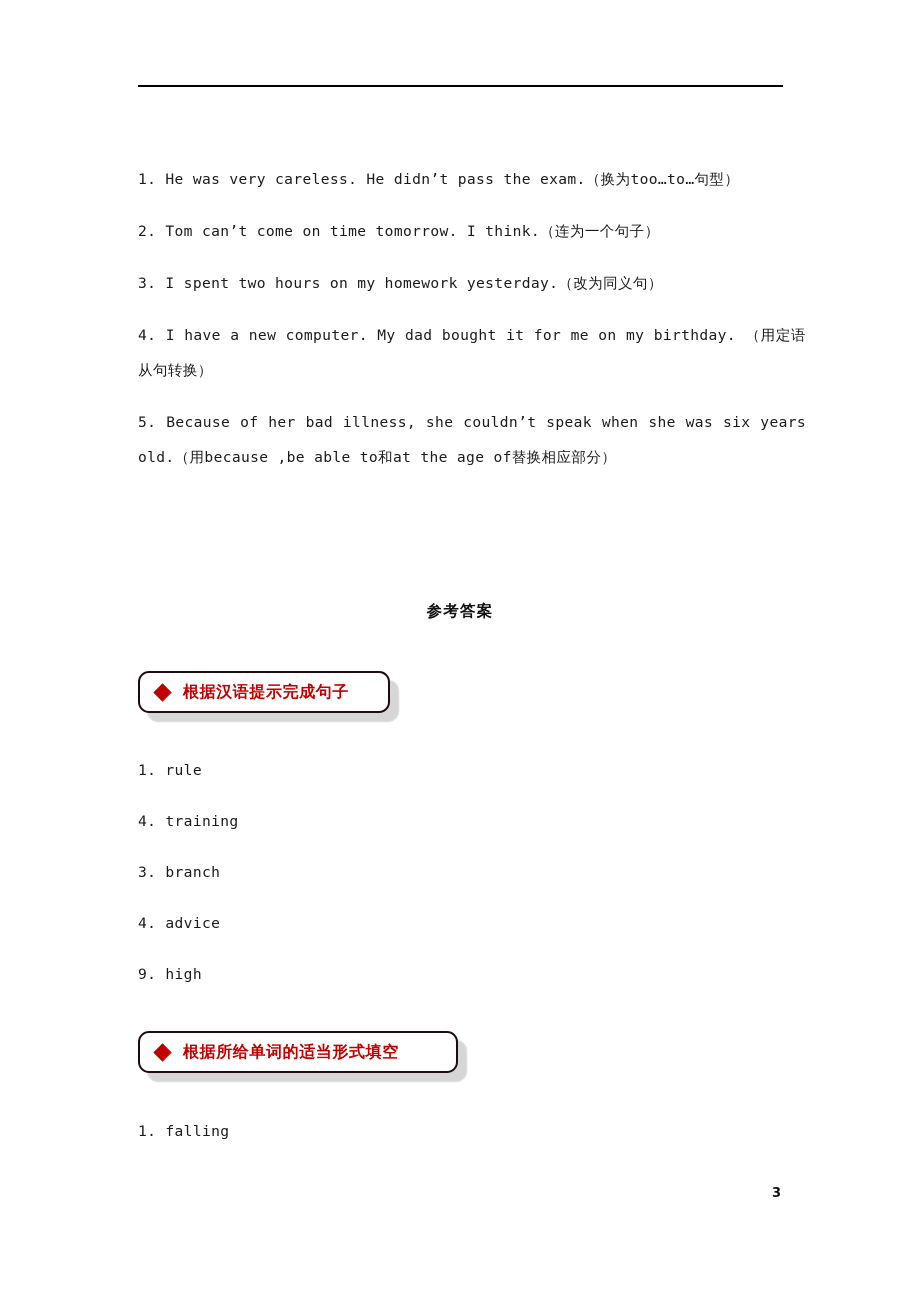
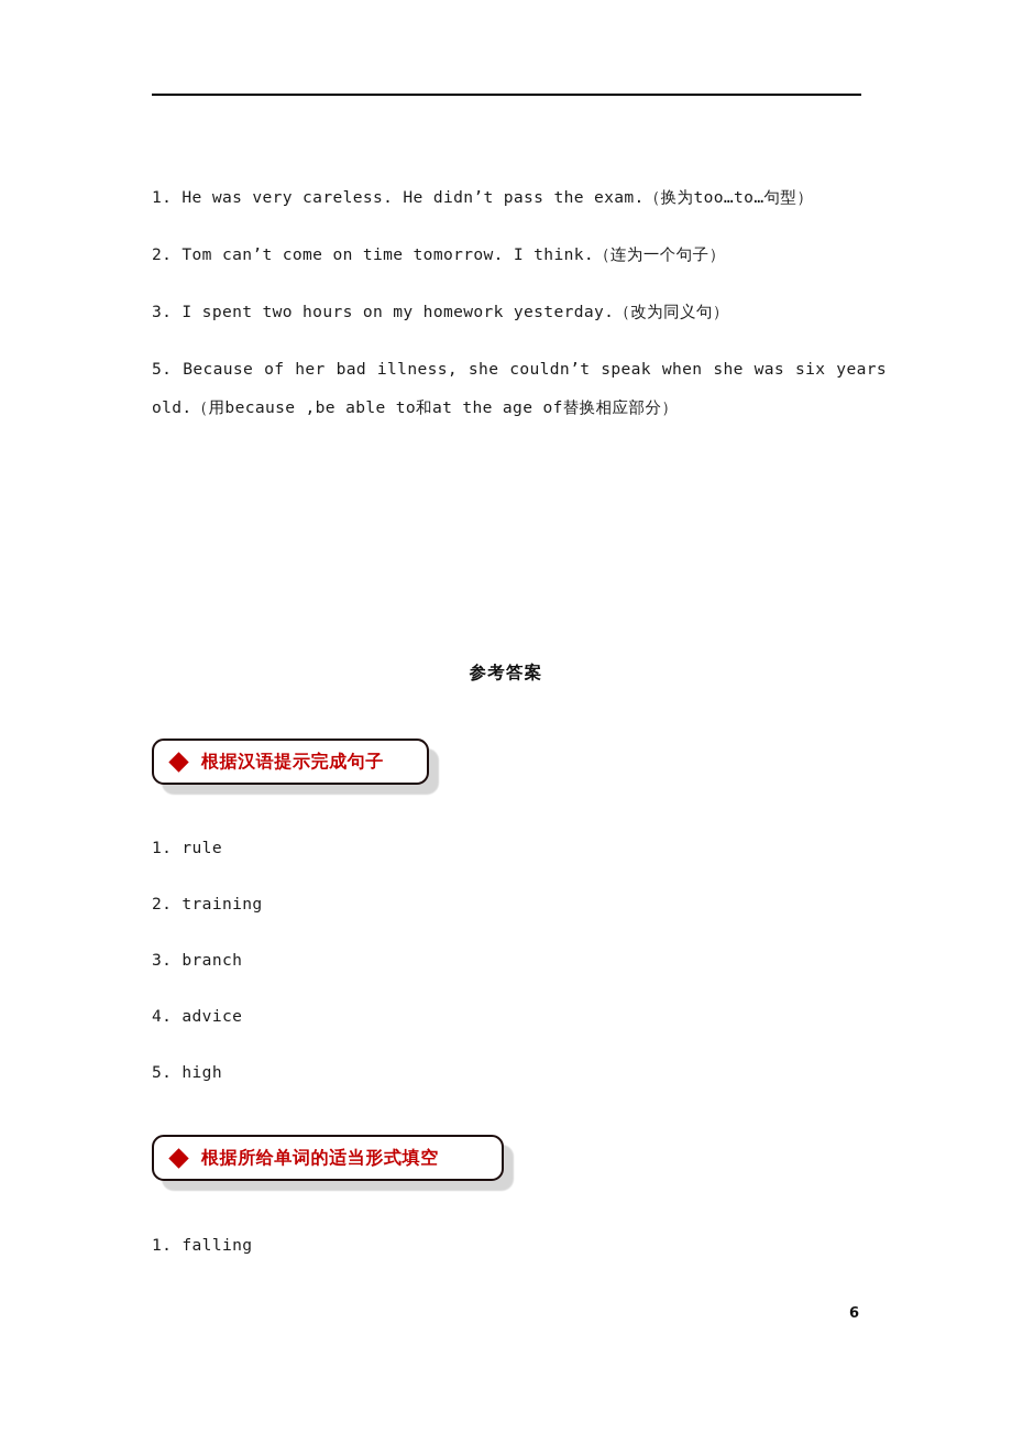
  1. He was very careless. He didn’t pass the exam.（换为too…to…句型）
  2. Tom can’t come on time tomorrow. I think.（连为一个句子）
  3. I spent two hours on my homework yesterday.（改为同义句）
- 4. I have a new computer. My dad bought it for me on my birthday. （用定语从句转换）
  5. Because of her bad illness, she couldn’t speak when she was six years old.（用because ,be able to和at the age of替换相应部分）
  参考答案
  根据汉语提示完成句子
  1. rule
- 4. training
+ 2. training
  3. branch
  4. advice
- 9. high
+ 5. high
  根据所给单词的适当形式填空
  1. falling
- 3
+ 6
